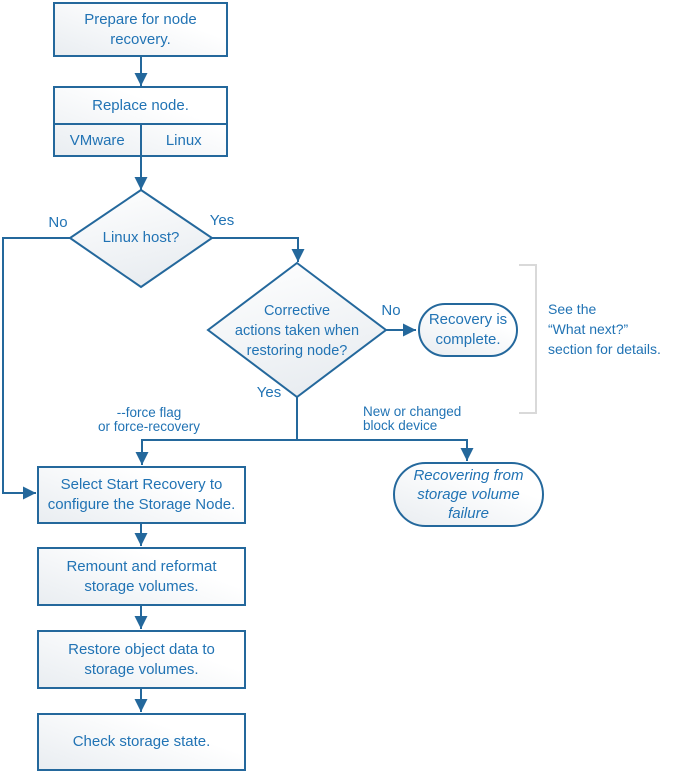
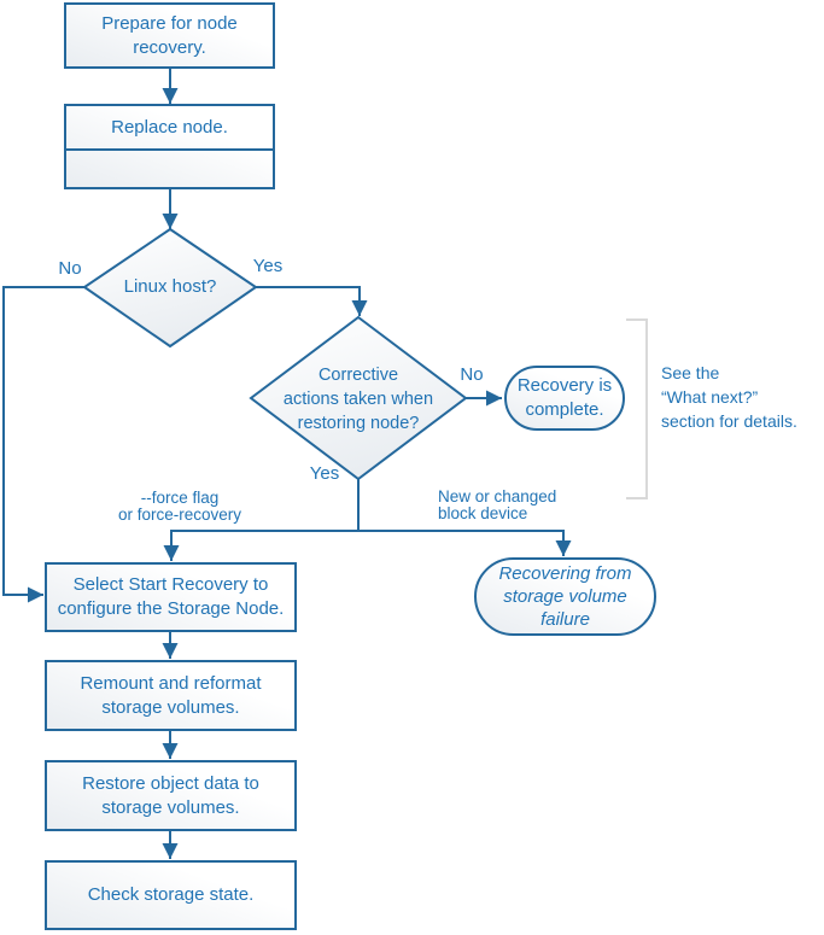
  Prepare for node
  recovery.
  Replace node.
- VMware
- Linux
  Linux host?
  Corrective
  actions taken when
  restoring node?
  Recovery is
  complete.
  Recovering from
  storage volume
  failure
  Select Start Recovery to
  configure the Storage Node.
  Remount and reformat
  storage volumes.
  Restore object data to
  storage volumes.
  Check storage state.
  No
  Yes
  No
  Yes
  --force flag
  or force-recovery
  New or changed
  block device
  See the
  “What next?”
  section for details.
